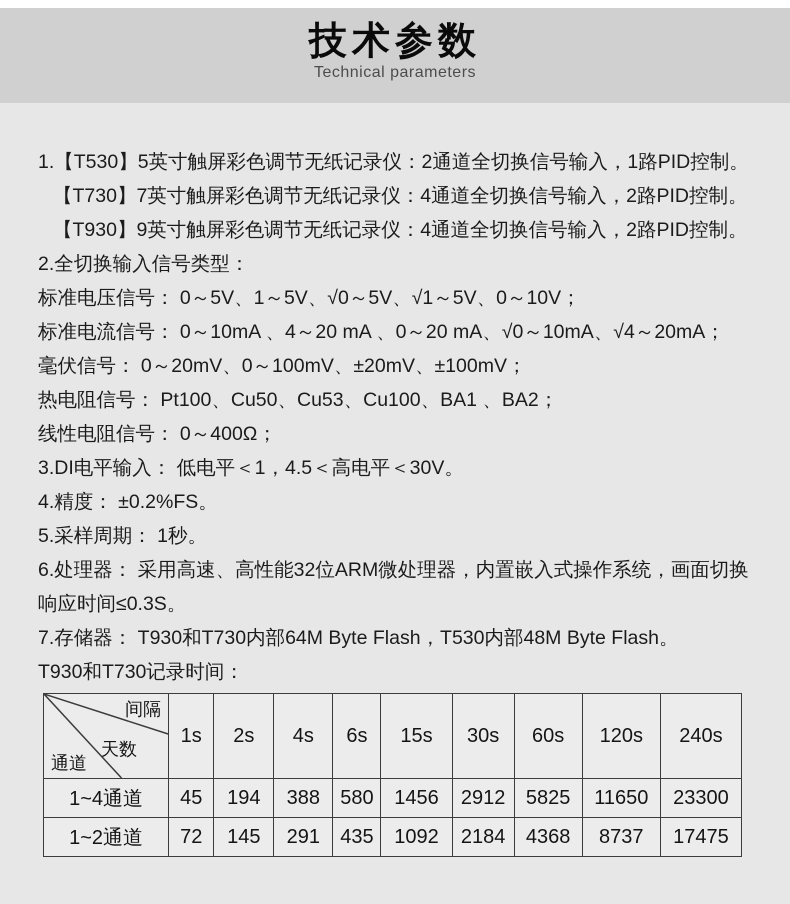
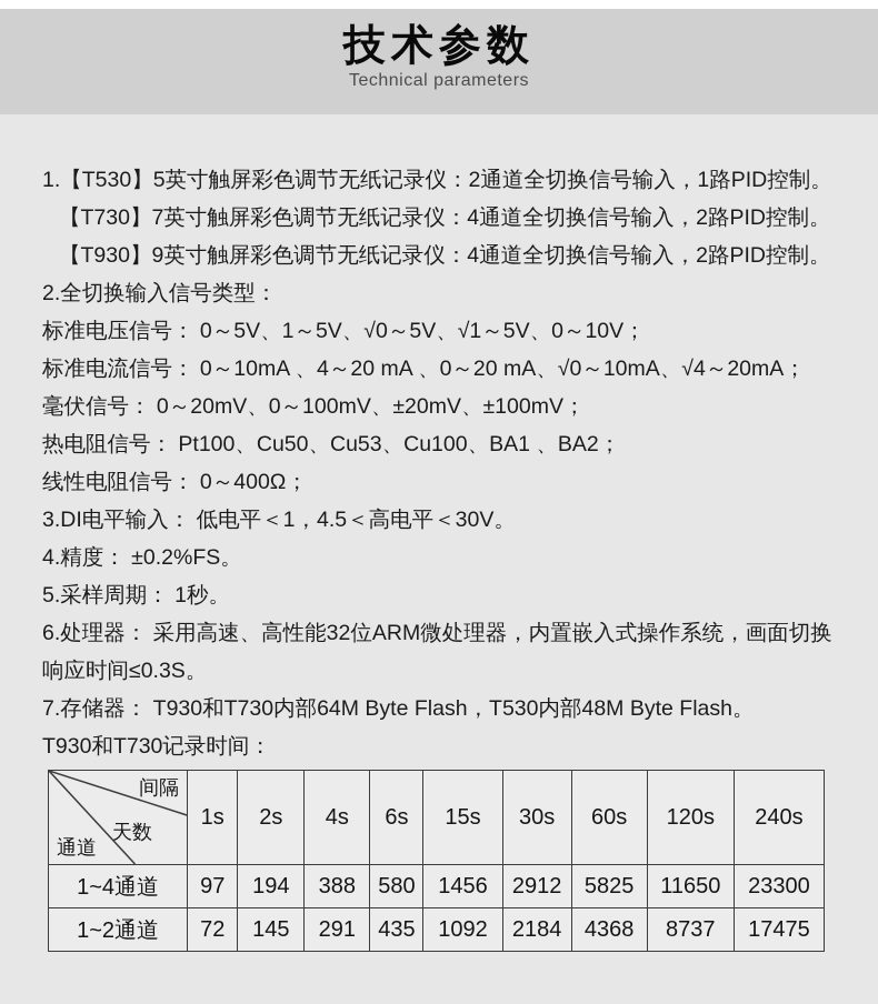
  技术参数
  Technical parameters
  1.【T530】5英寸触屏彩色调节无纸记录仪：2通道全切换信号输入，1路PID控制。
  【T730】7英寸触屏彩色调节无纸记录仪：4通道全切换信号输入，2路PID控制。
  【T930】9英寸触屏彩色调节无纸记录仪：4通道全切换信号输入，2路PID控制。
  2.全切换输入信号类型：
  标准电压信号： 0～5V、1～5V、√0～5V、√1～5V、0～10V；
  标准电流信号： 0～10mA 、4～20 mA 、0～20 mA、√0～10mA、√4～20mA；
  毫伏信号： 0～20mV、0～100mV、±20mV、±100mV；
  热电阻信号： Pt100、Cu50、Cu53、Cu100、BA1 、BA2；
  线性电阻信号： 0～400Ω；
  3.DI电平输入： 低电平＜1，4.5＜高电平＜30V。
  4.精度： ±0.2%FS。
  5.采样周期： 1秒。
  6.处理器： 采用高速、高性能32位ARM微处理器，内置嵌入式操作系统，画面切换
  响应时间≤0.3S。
  7.存储器： T930和T730内部64M Byte Flash，T530内部48M Byte Flash。
  T930和T730记录时间：
  间隔 天数 通道	1s	2s	4s	6s	15s	30s	60s	120s	240s
- 1~4通道	45	194	388	580	1456	2912	5825	11650	23300
+ 1~4通道	97	194	388	580	1456	2912	5825	11650	23300
  1~2通道	72	145	291	435	1092	2184	4368	8737	17475
